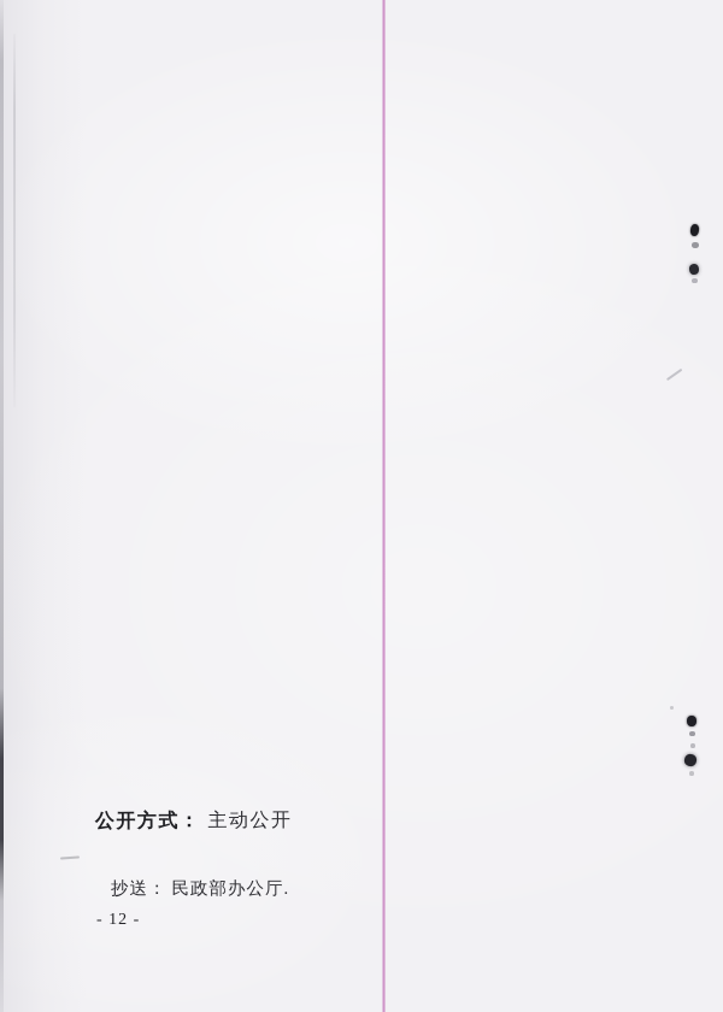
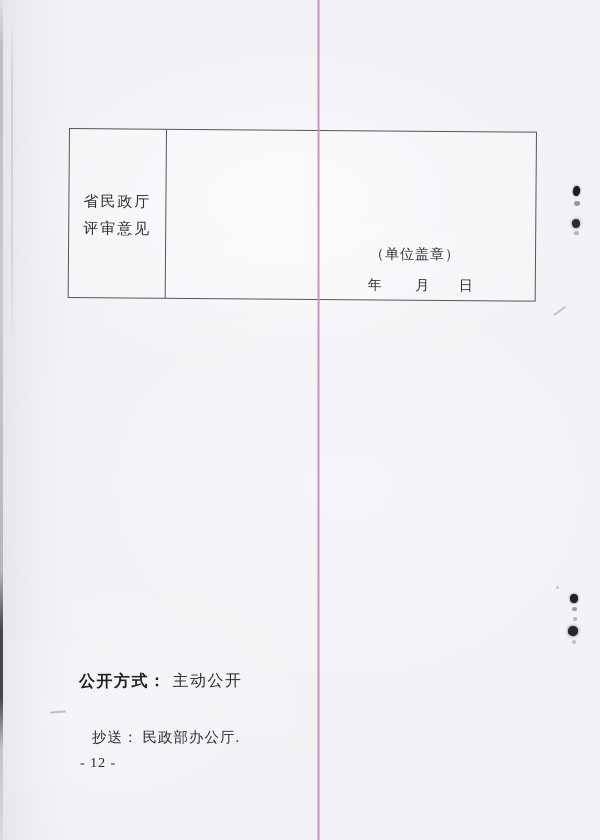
+ 省民政厅
+ 评审意见
+ （单位盖章）
+ 年 月 日
  公开方式： 主动公开
  抄送： 民政部办公厅.
  - 12 -
